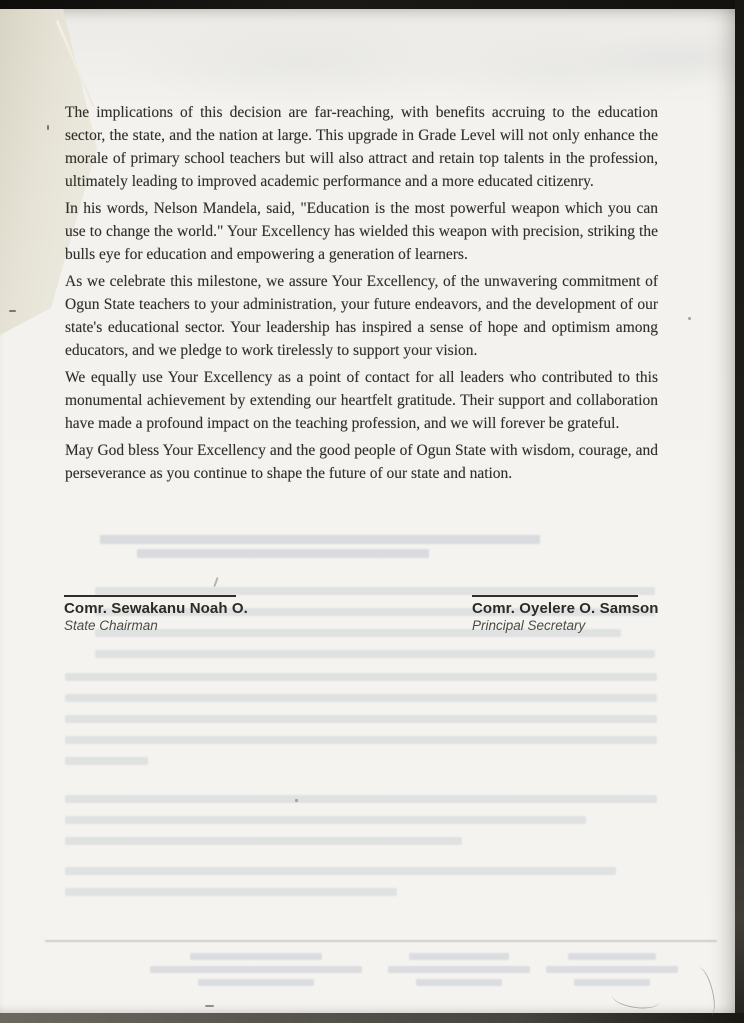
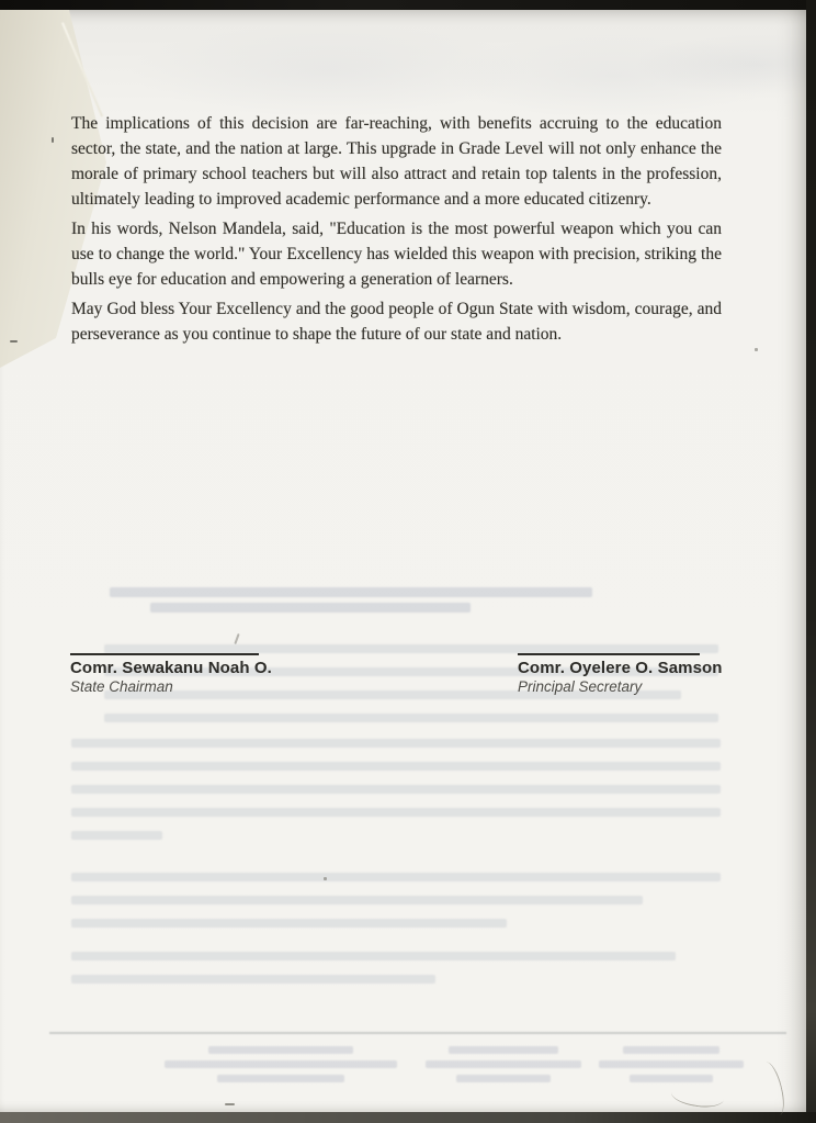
  The implications of this decision are far-reaching, with benefits accruing to the education sector, the state, and the nation at large. This upgrade in Grade Level will not only enhance the morale of primary school teachers but will also attract and retain top talents in the profession, ultimately leading to improved academic performance and a more educated citizenry.
  In his words, Nelson Mandela, said, "Education is the most powerful weapon which you can use to change the world." Your Excellency has wielded this weapon with precision, striking the bulls eye for education and empowering a generation of learners.
- As we celebrate this milestone, we assure Your Excellency, of the unwavering commitment of Ogun State teachers to your administration, your future endeavors, and the development of our state's educational sector. Your leadership has inspired a sense of hope and optimism among educators, and we pledge to work tirelessly to support your vision.
- We equally use Your Excellency as a point of contact for all leaders who contributed to this monumental achievement by extending our heartfelt gratitude. Their support and collaboration have made a profound impact on the teaching profession, and we will forever be grateful.
  May God bless Your Excellency and the good people of Ogun State with wisdom, courage, and perseverance as you continue to shape the future of our state and nation.
  Comr. Sewakanu Noah O.
  State Chairman
  Comr. Oyelere O. Samson
  Principal Secretary
